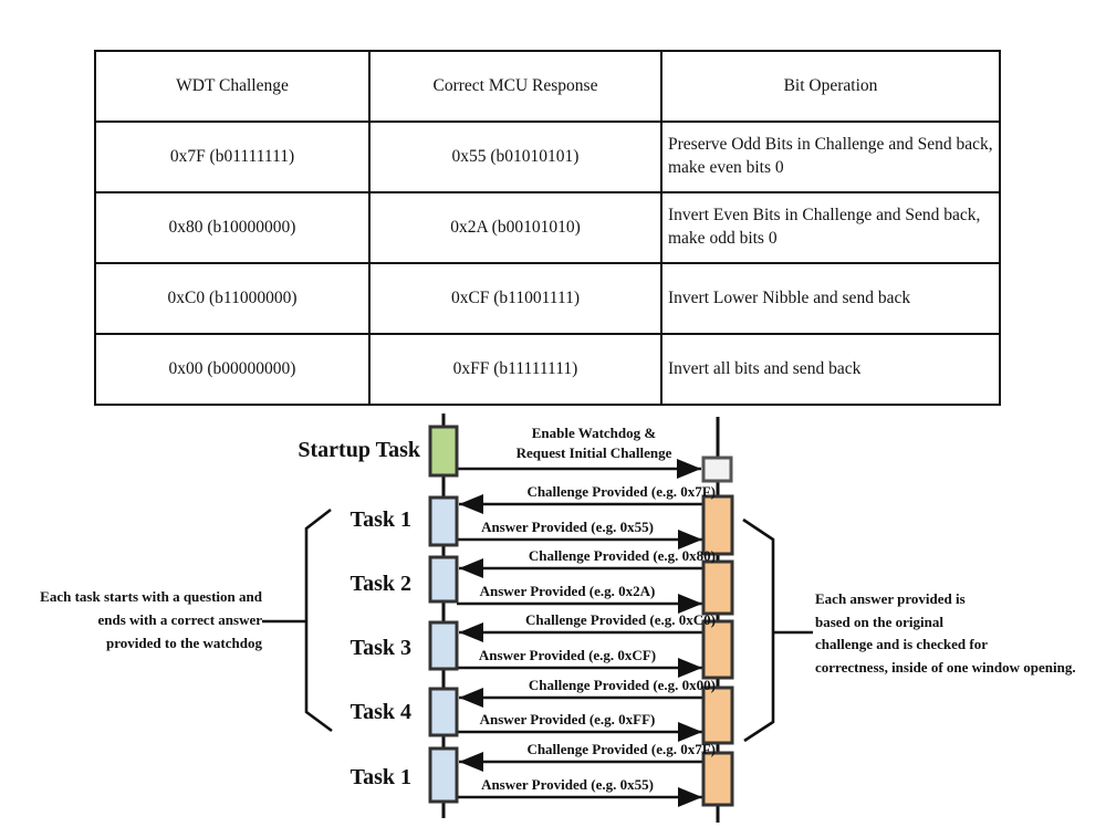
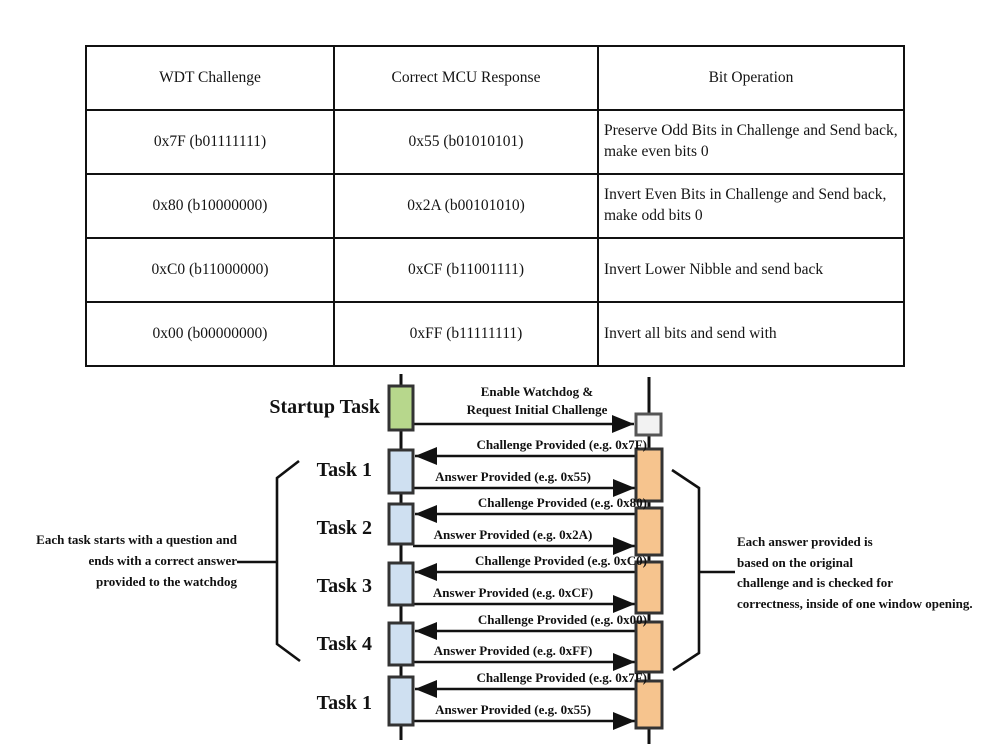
  WDT Challenge	Correct MCU Response	Bit Operation
  0x7F (b01111111)	0x55 (b01010101)	Preserve Odd Bits in Challenge and Send back, make even bits 0
  0x80 (b10000000)	0x2A (b00101010)	Invert Even Bits in Challenge and Send back, make odd bits 0
  0xC0 (b11000000)	0xCF (b11001111)	Invert Lower Nibble and send back
- 0x00 (b00000000)	0xFF (b11111111)	Invert all bits and send back
+ 0x00 (b00000000)	0xFF (b11111111)	Invert all bits and send with
  Startup Task
  Task 1
  Task 2
  Task 3
  Task 4
  Task 1
  Enable Watchdog &
  Request Initial Challenge
  Challenge Provided (e.g. 0x7F)
  Answer Provided (e.g. 0x55)
  Challenge Provided (e.g. 0x80)
  Answer Provided (e.g. 0x2A)
  Challenge Provided (e.g. 0xC0)
  Answer Provided (e.g. 0xCF)
  Challenge Provided (e.g. 0x00)
  Answer Provided (e.g. 0xFF)
  Challenge Provided (e.g. 0x7F)
  Answer Provided (e.g. 0x55)
  Each task starts with a question and
  ends with a correct answer
  provided to the watchdog
  Each answer provided is
  based on the original
  challenge and is checked for
  correctness, inside of one window opening.
